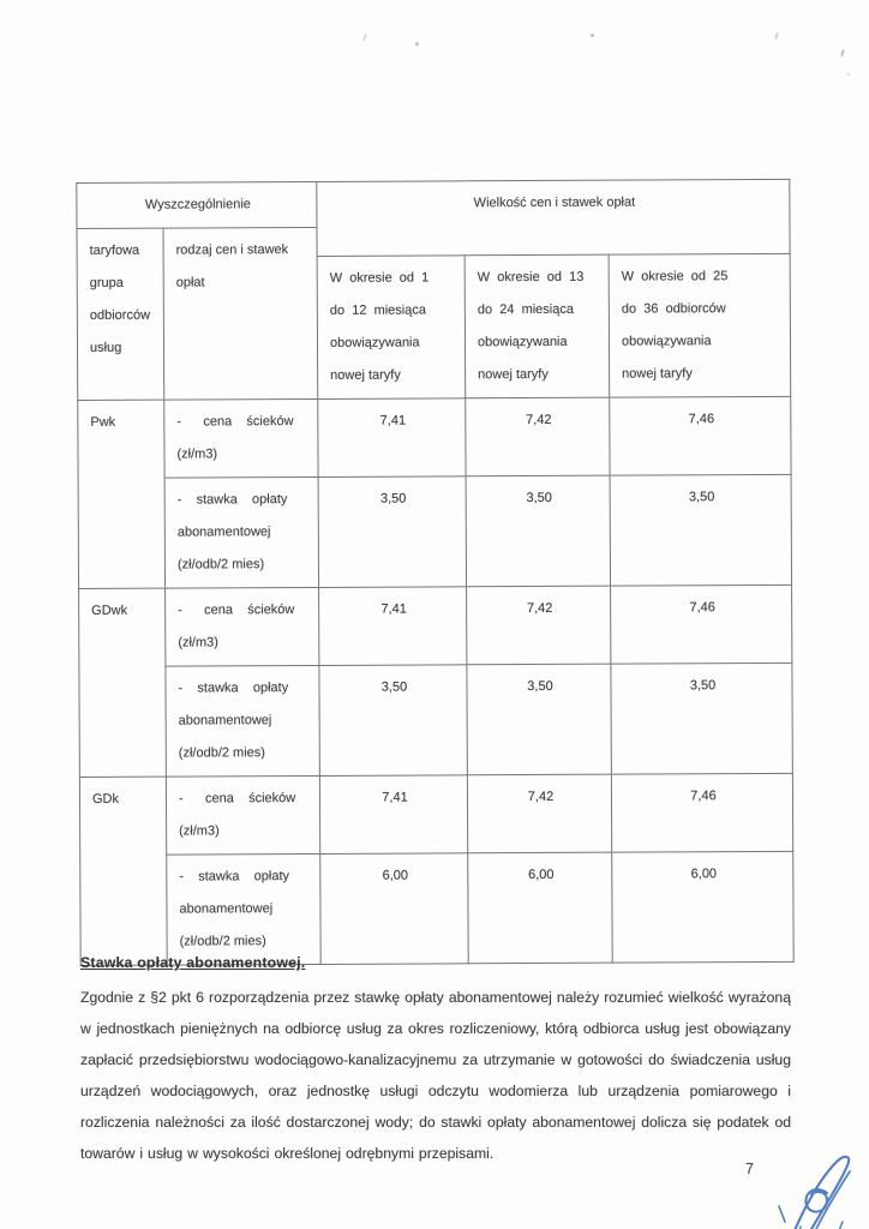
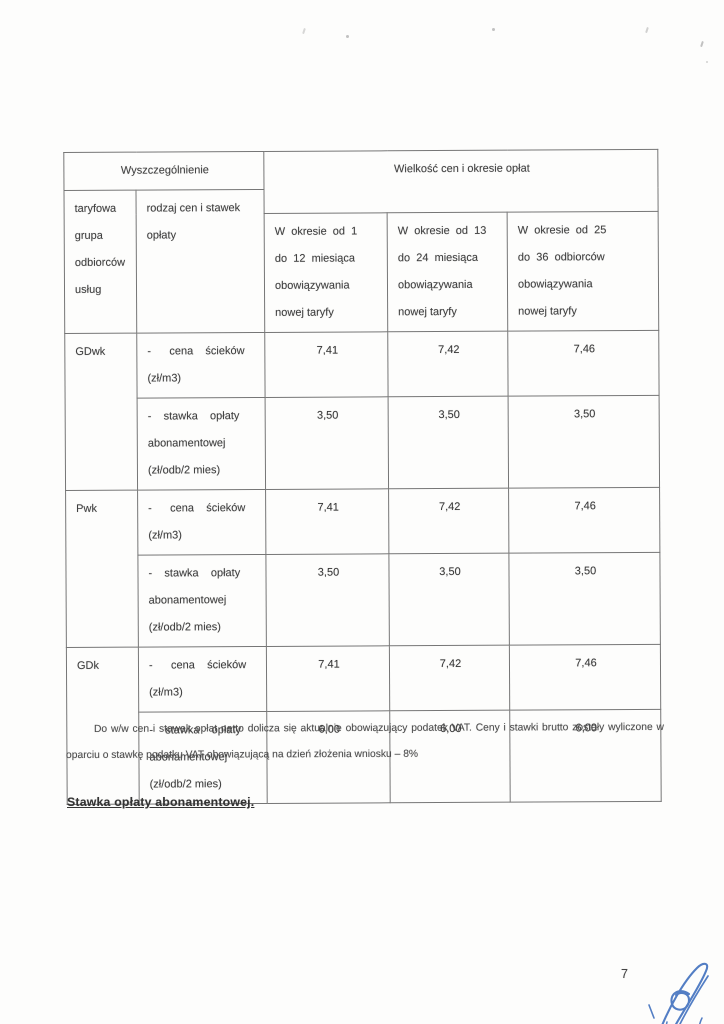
- Wyszczególnienie	Wielkość cen i stawek opłat
+ Wyszczególnienie	Wielkość cen i okresie opłat
- taryfowa grupa odbiorców usług	rodzaj cen i stawek opłat
+ taryfowa grupa odbiorców usług	rodzaj cen i stawek opłaty
  W okresie od 1 do 12 miesiąca obowiązywania nowej taryfy	W okresie od 13 do 24 miesiąca obowiązywania nowej taryfy	W okresie od 25 do 36 odbiorców obowiązywania nowej taryfy
- Pwk	- cena ścieków (zł/m3)	7,41	7,42	7,46
+ GDwk	- cena ścieków (zł/m3)	7,41	7,42	7,46
  - stawka opłaty abonamentowej (zł/odb/2 mies)	3,50	3,50	3,50
- GDwk	- cena ścieków (zł/m3)	7,41	7,42	7,46
+ Pwk	- cena ścieków (zł/m3)	7,41	7,42	7,46
  - stawka opłaty abonamentowej (zł/odb/2 mies)	3,50	3,50	3,50
  GDk	- cena ścieków (zł/m3)	7,41	7,42	7,46
  - stawka opłaty abonamentowej (zł/odb/2 mies)	6,00	6,00	6,00
+ Do w/w cen i stawek opłat netto dolicza się aktualnie obowiązujący podatek VAT. Ceny i stawki brutto zostały wyliczone w oparciu o stawkę podatku VAT obowiązującą na dzień złożenia wniosku – 8%
  Stawka opłaty abonamentowej.
- Zgodnie z §2 pkt 6 rozporządzenia przez stawkę opłaty abonamentowej należy rozumieć wielkość wyrażoną w jednostkach pieniężnych na odbiorcę usług za okres rozliczeniowy, którą odbiorca usług jest obowiązany zapłacić przedsiębiorstwu wodociągowo-kanalizacyjnemu za utrzymanie w gotowości do świadczenia usług urządzeń wodociągowych, oraz jednostkę usługi odczytu wodomierza lub urządzenia pomiarowego i rozliczenia należności za ilość dostarczonej wody; do stawki opłaty abonamentowej dolicza się podatek od towarów i usług w wysokości określonej odrębnymi przepisami.
  7
